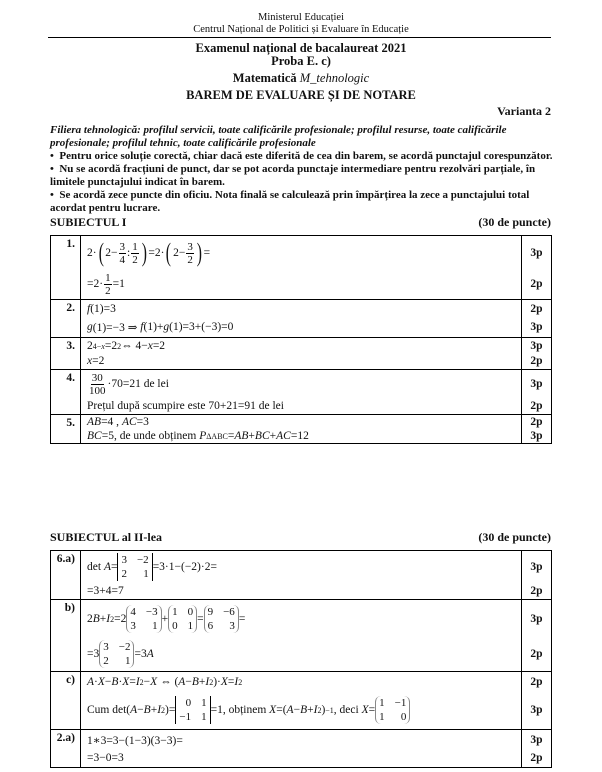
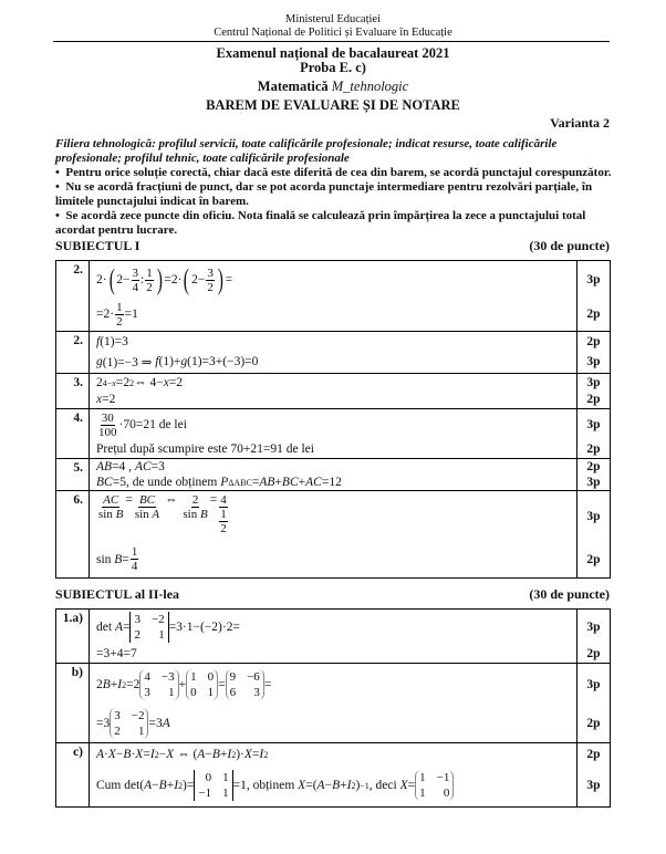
  Ministerul Educației
  Centrul Național de Politici și Evaluare în Educație
  Examenul național de bacalaureat 2021
  Proba E. c)
  Matematică M_tehnologic
  BAREM DE EVALUARE ȘI DE NOTARE
  Varianta 2
- Filiera tehnologică: profilul servicii, toate calificările profesionale; profilul resurse, toate calificările profesionale; profilul tehnic, toate calificările profesionale
+ Filiera tehnologică: profilul servicii, toate calificările profesionale; indicat resurse, toate calificările profesionale; profilul tehnic, toate calificările profesionale
  • Pentru orice soluție corectă, chiar dacă este diferită de cea din barem, se acordă punctajul corespunzător.
  • Nu se acordă fracțiuni de punct, dar se pot acorda punctaje intermediare pentru rezolvări parțiale, în limitele punctajului indicat în barem.
  • Se acordă zece puncte din oficiu. Nota finală se calculează prin împărțirea la zece a punctajului total acordat pentru lucrare.
  SUBIECTUL I
  (30 de puncte)
- 1.	2· ( 2−34:12) =2· ( 2−32) = =2·12=1	3p 2p
+ 2.	2· ( 2−34:12) =2· ( 2−32) = =2·12=1	3p 2p
  2.	f(1)=3 g(1)=−3 ⇒ f(1)+g(1)=3+(−3)=0	2p 3p
  3.	24−x=22 ⇔ 4−x=2 x=2	3p 2p
  4.	30100·70=21 de lei Prețul după scumpire este 70+21=91 de lei	3p 2p
  5.	AB=4 , AC=3 BC=5, de unde obținem PΔABC=AB+BC+AC=12	2p 3p
+ 6.	ACsin B= BCsin A ⇔ 2sin B= 412 sin B=14	3p 2p
  SUBIECTUL al II-lea
  (30 de puncte)
- 6.a)	det A=3 −22 1=3·1−(−2)·2= =3+4=7	3p 2p
+ 1.a)	det A=3 −22 1=3·1−(−2)·2= =3+4=7	3p 2p
  b)	2B+I2=24 −33 1+1 00 1=9 −66 3= =33 −22 1=3A	3p 2p
  c)	A·X−B·X=I2−X ⇔ (A−B+I2)·X=I2 Cum det(A−B+I2)=0 1−1 1=1, obținem X=(A−B+I2)−1, deci X=1 −11 0	2p 3p
- 2.a)	1∗3=3−(1−3)(3−3)= =3−0=3	3p 2p
